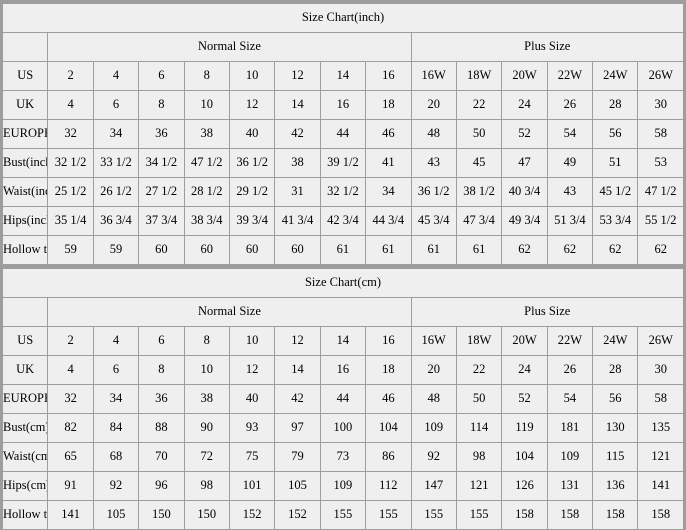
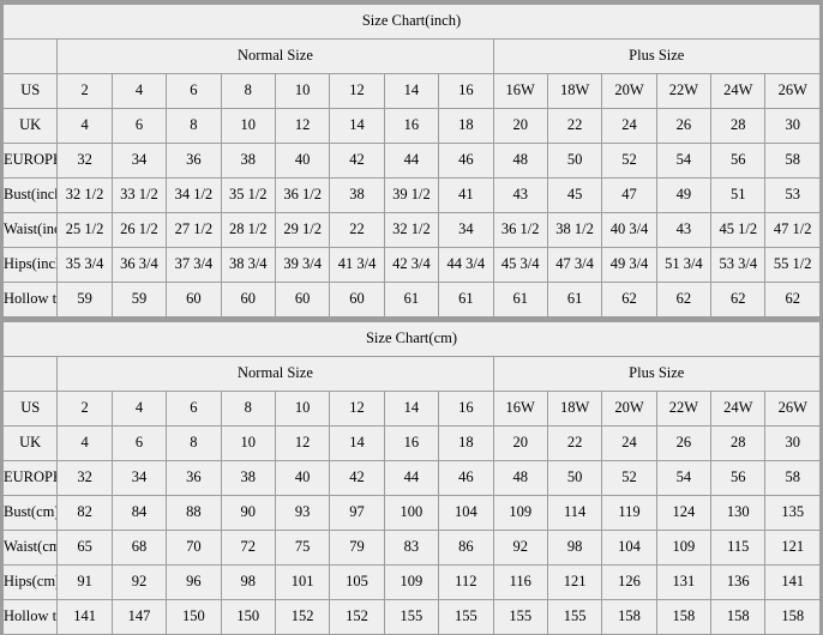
  Size Chart(inch)
  	Normal Size	Plus Size
  US	2	4	6	8	10	12	14	16	16W	18W	20W	22W	24W	26W
  UK	4	6	8	10	12	14	16	18	20	22	24	26	28	30
  EUROPE	32	34	36	38	40	42	44	46	48	50	52	54	56	58
- Bust(inc	32 1/2	33 1/2	34 1/2	47 1/2	36 1/2	38	39 1/2	41	43	45	47	49	51	53
+ Bust(inc	32 1/2	33 1/2	34 1/2	35 1/2	36 1/2	38	39 1/2	41	43	45	47	49	51	53
- Waist(inc	25 1/2	26 1/2	27 1/2	28 1/2	29 1/2	31	32 1/2	34	36 1/2	38 1/2	40 3/4	43	45 1/2	47 1/2
+ Waist(inc	25 1/2	26 1/2	27 1/2	28 1/2	29 1/2	22	32 1/2	34	36 1/2	38 1/2	40 3/4	43	45 1/2	47 1/2
- Hips(inc	35 1/4	36 3/4	37 3/4	38 3/4	39 3/4	41 3/4	42 3/4	44 3/4	45 3/4	47 3/4	49 3/4	51 3/4	53 3/4	55 1/2
+ Hips(inc	35 3/4	36 3/4	37 3/4	38 3/4	39 3/4	41 3/4	42 3/4	44 3/4	45 3/4	47 3/4	49 3/4	51 3/4	53 3/4	55 1/2
  Hollow t	59	59	60	60	60	60	61	61	61	61	62	62	62	62
  Size Chart(cm)
  	Normal Size	Plus Size
  US	2	4	6	8	10	12	14	16	16W	18W	20W	22W	24W	26W
  UK	4	6	8	10	12	14	16	18	20	22	24	26	28	30
  EUROPE	32	34	36	38	40	42	44	46	48	50	52	54	56	58
- Bust(cm)	82	84	88	90	93	97	100	104	109	114	119	181	130	135
+ Bust(cm)	82	84	88	90	93	97	100	104	109	114	119	124	130	135
- Waist(cm	65	68	70	72	75	79	73	86	92	98	104	109	115	121
+ Waist(cm	65	68	70	72	75	79	83	86	92	98	104	109	115	121
- Hips(cm	91	92	96	98	101	105	109	112	147	121	126	131	136	141
+ Hips(cm	91	92	96	98	101	105	109	112	116	121	126	131	136	141
- Hollow t	141	105	150	150	152	152	155	155	155	155	158	158	158	158
+ Hollow t	141	147	150	150	152	152	155	155	155	155	158	158	158	158
